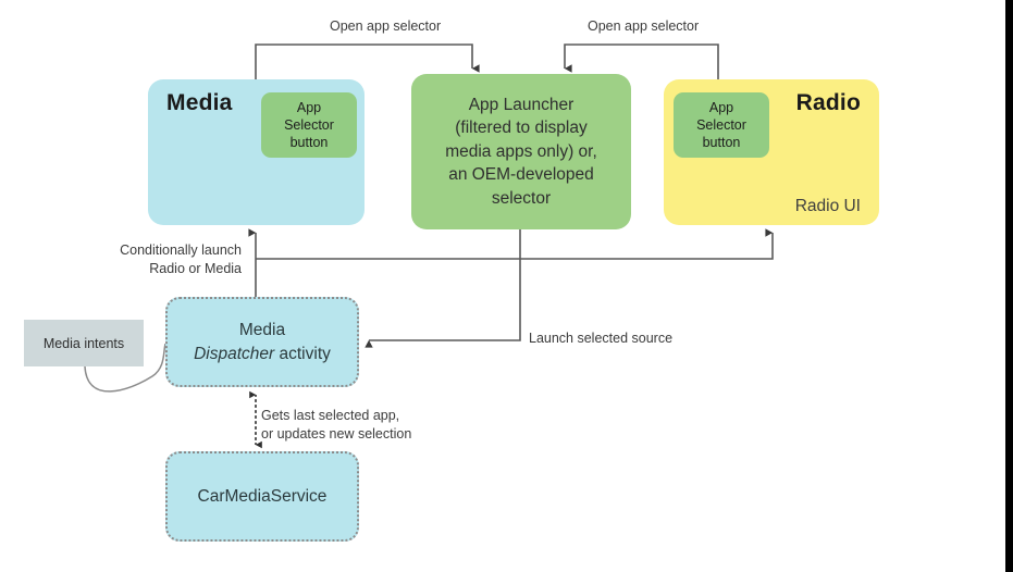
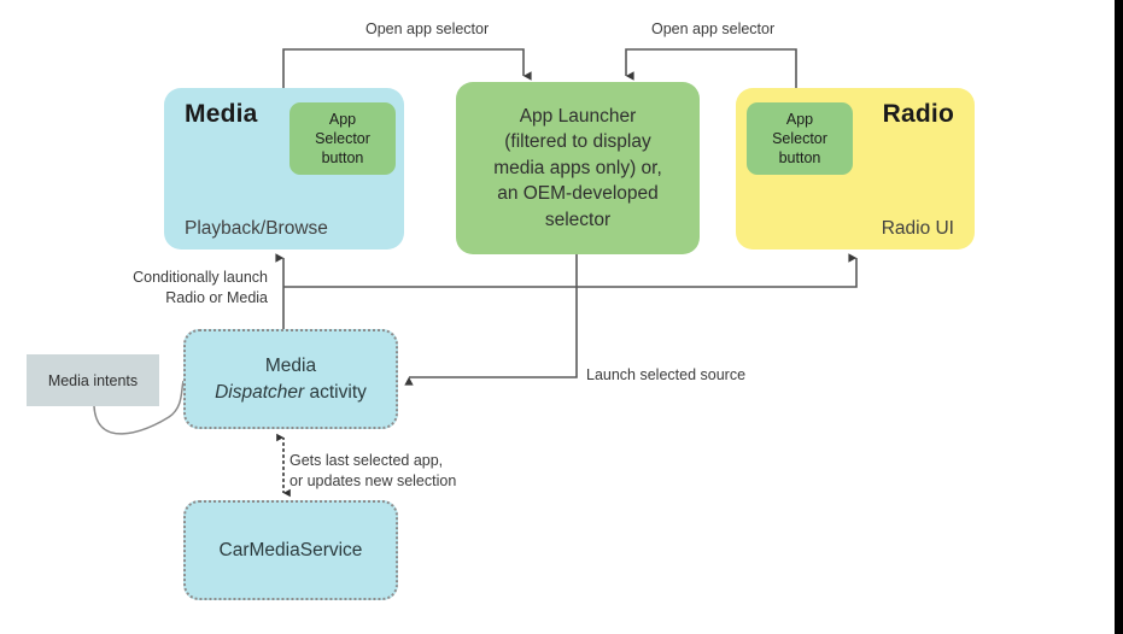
  Media
  App
  Selector
  button
+ Playback/Browse
  App Launcher
  (filtered to display
  media apps only) or,
  an OEM-developed
  selector
  Radio
  App
  Selector
  button
  Radio UI
  Media
  Dispatcher activity
  CarMediaService
  Media intents
  Open app selector
  Open app selector
  Conditionally launch
  Radio or Media
  Launch selected source
  Gets last selected app,
  or updates new selection
